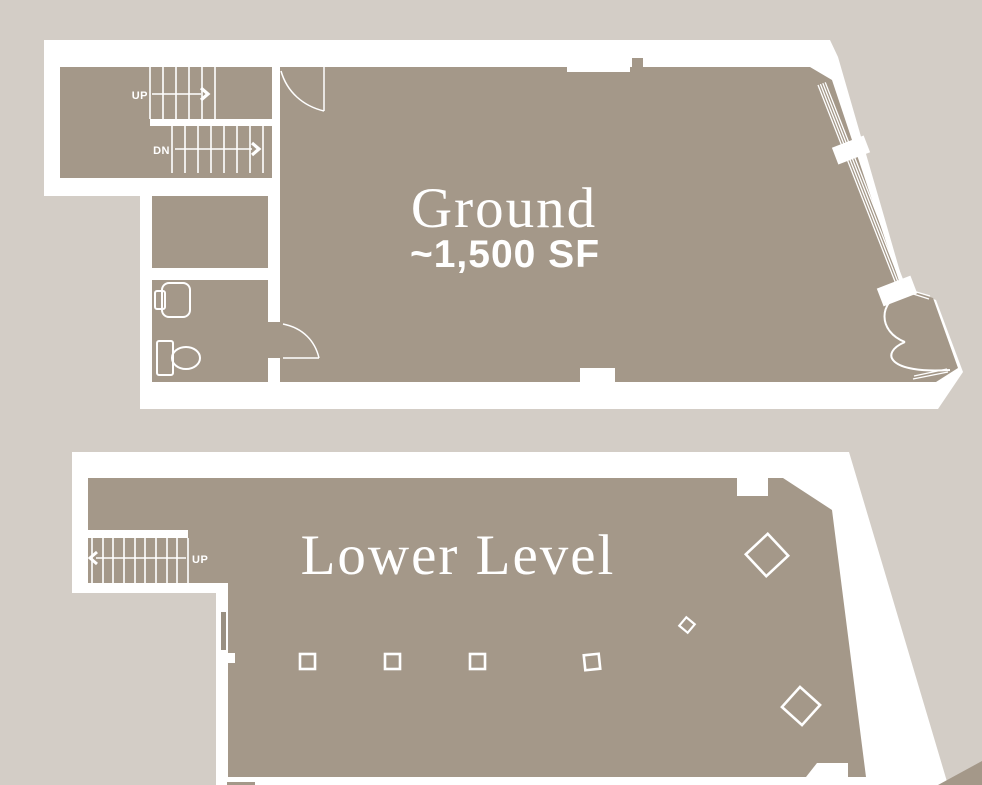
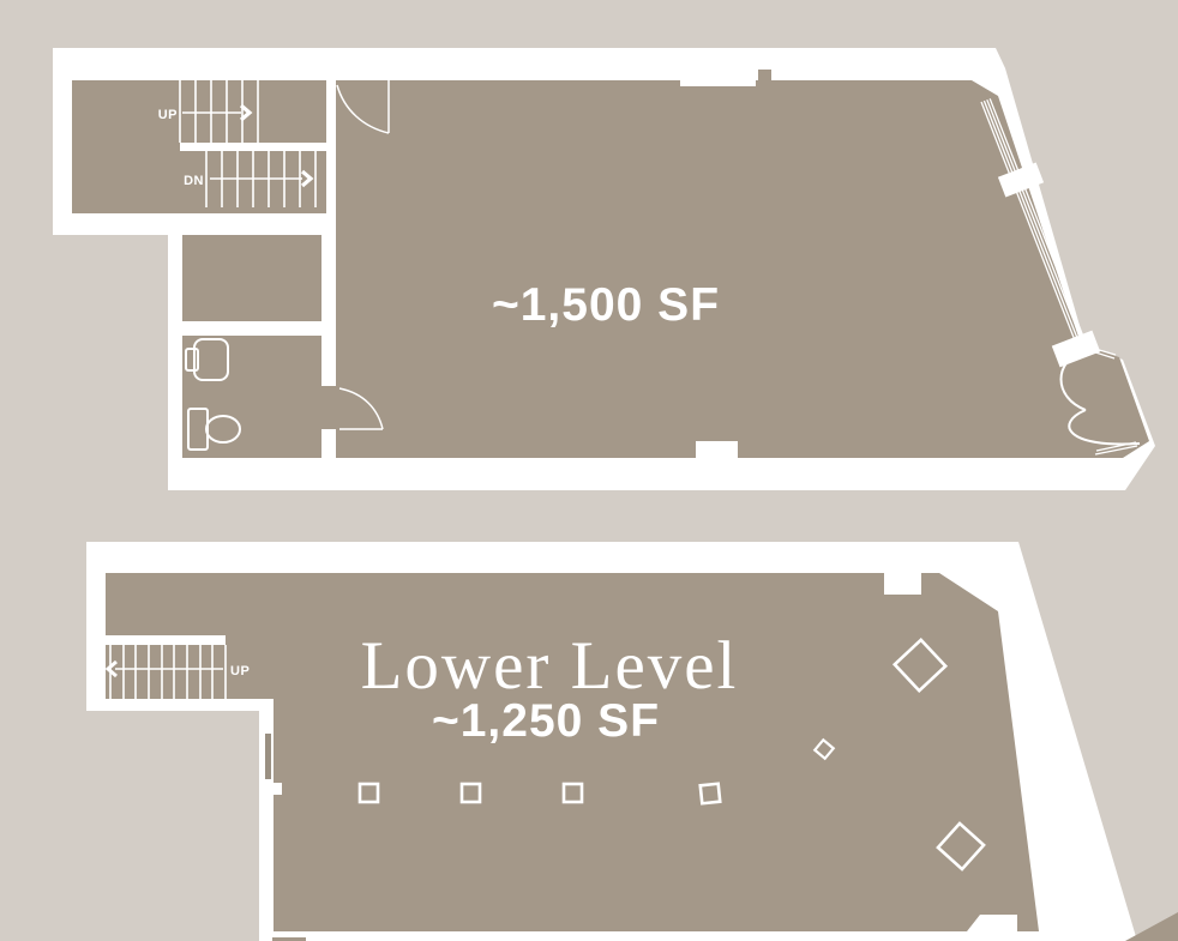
  UP
  DN
- Ground
  ~1,500 SF
  UP
  Lower Level
+ ~1,250 SF
